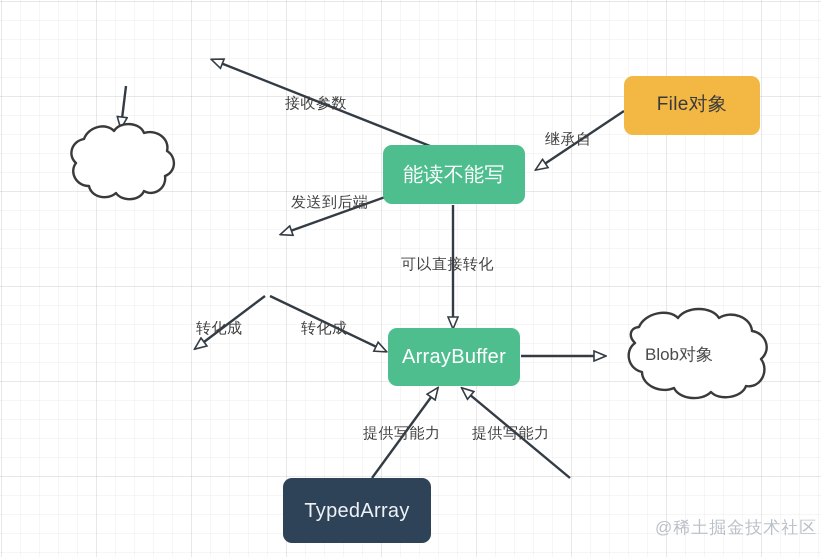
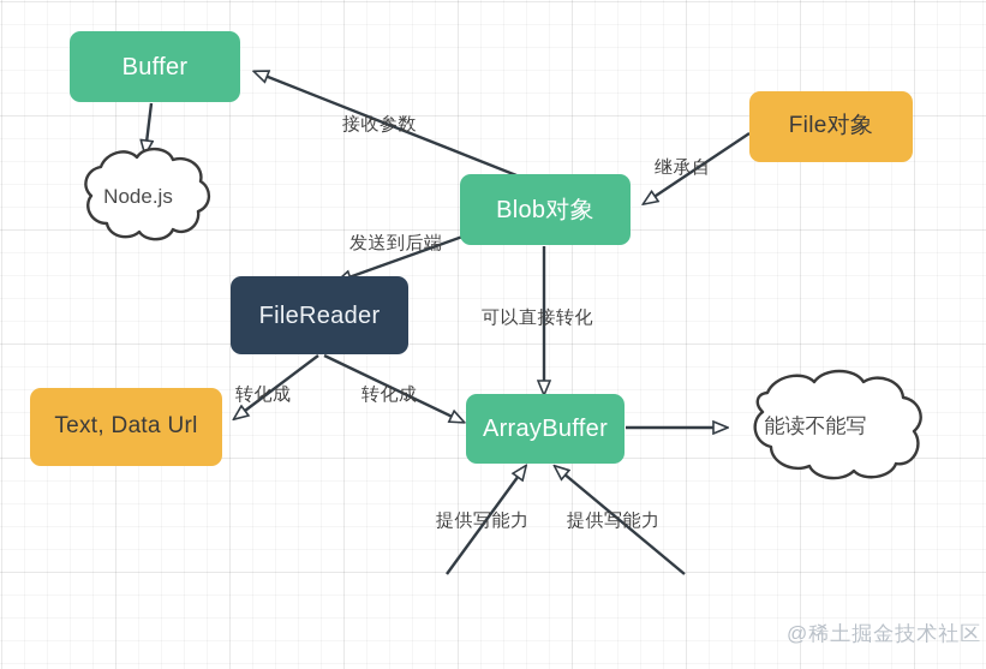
+ Buffer
+ Node.js
- 能读不能写
+ Blob对象
  File对象
+ FileReader
+ Text, Data Url
  ArrayBuffer
- Blob对象
+ 能读不能写
- TypedArray
  接收参数
  继承自
  发送到后端
  可以直接转化
  转化成
  转化成
  提供写能力
  提供写能力
  @稀土掘金技术社区
